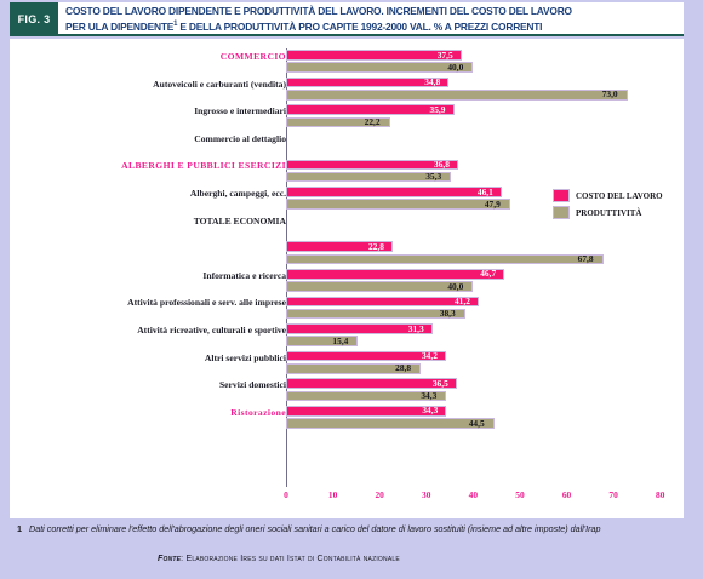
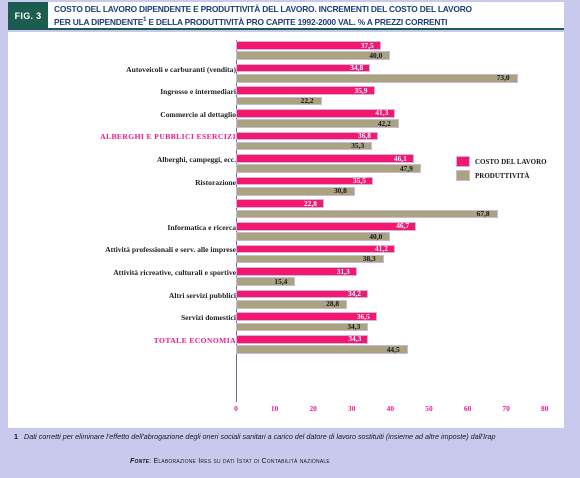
  FIG. 3
  COSTO DEL LAVORO DIPENDENTE E PRODUTTIVITÀ DEL LAVORO. INCREMENTI DEL COSTO DEL LAVORO
  PER ULA DIPENDENTE E DELLA PRODUTTIVITÀ PRO CAPITE 1992-2000 VAL. % A PREZZI CORRENTI
- COMMERCIO
  37,5
  40,0
  Autoveicoli e carburanti (vendita)
  34,8
  73,0
  Ingrosso e intermediari
  35,9
  22,2
  Commercio al dettaglio
+ 41,3
+ 42,2
  ALBERGHI E PUBBLICI ESERCIZI
  36,8
  35,3
  Alberghi, campeggi, ecc
  46,1
  47,9
- TOTALE ECONOMIA
+ Ristorazione
+ 35,5
+ 30,8
  22,8
  67,8
  Informatica e ricerca
  46,7
  40,0
  Attività professionali e serv. alle imprese
  41,2
  38,3
  Attività ricreative, culturali e sportive
  31,3
  15,4
  Altri servizi pubblici
  34,2
  28,8
  Servizi domestici
  36,5
  34,3
- Ristorazione
+ TOTALE ECONOMIA
  34,3
  44,5
  0
  10
  20
  30
  40
  50
  60
  70
  80
  COSTO DEL LAVORO
  PRODUTTIVITÀ
  1 Dati corretti per eliminare l'effetto dell'abrogazione degli oneri sociali sanitari a carico del datore di lavoro sostituiti (insieme ad altre imposte) dall'Irap
